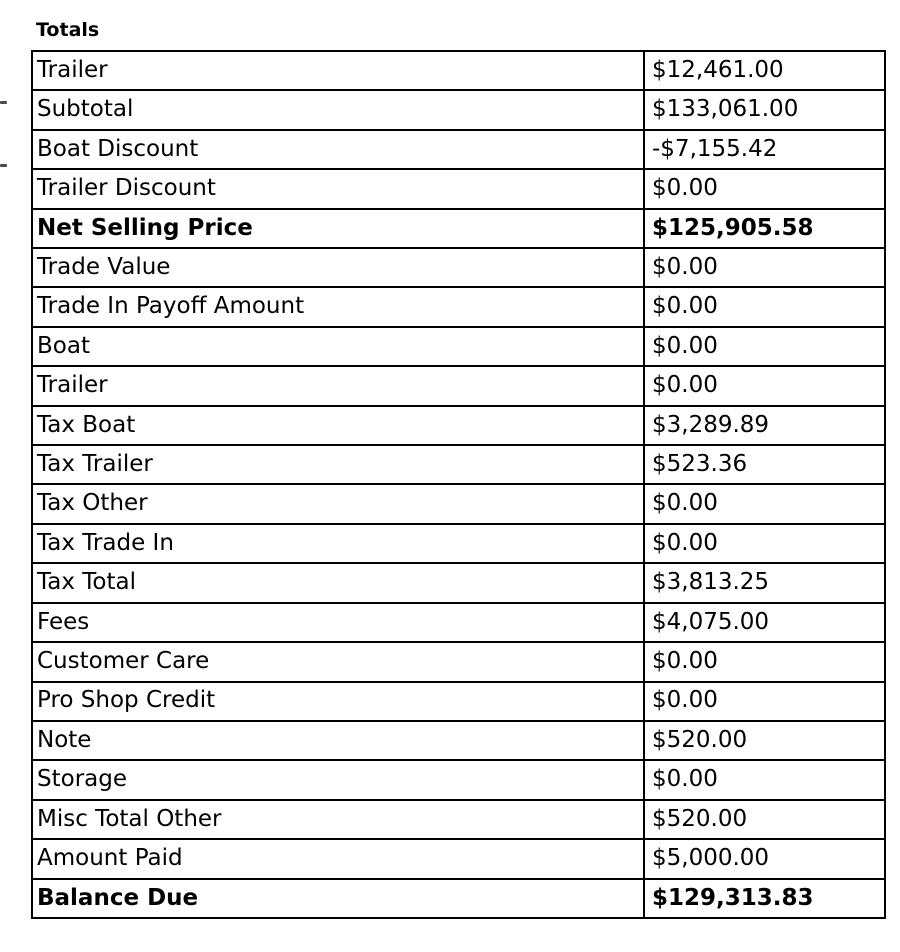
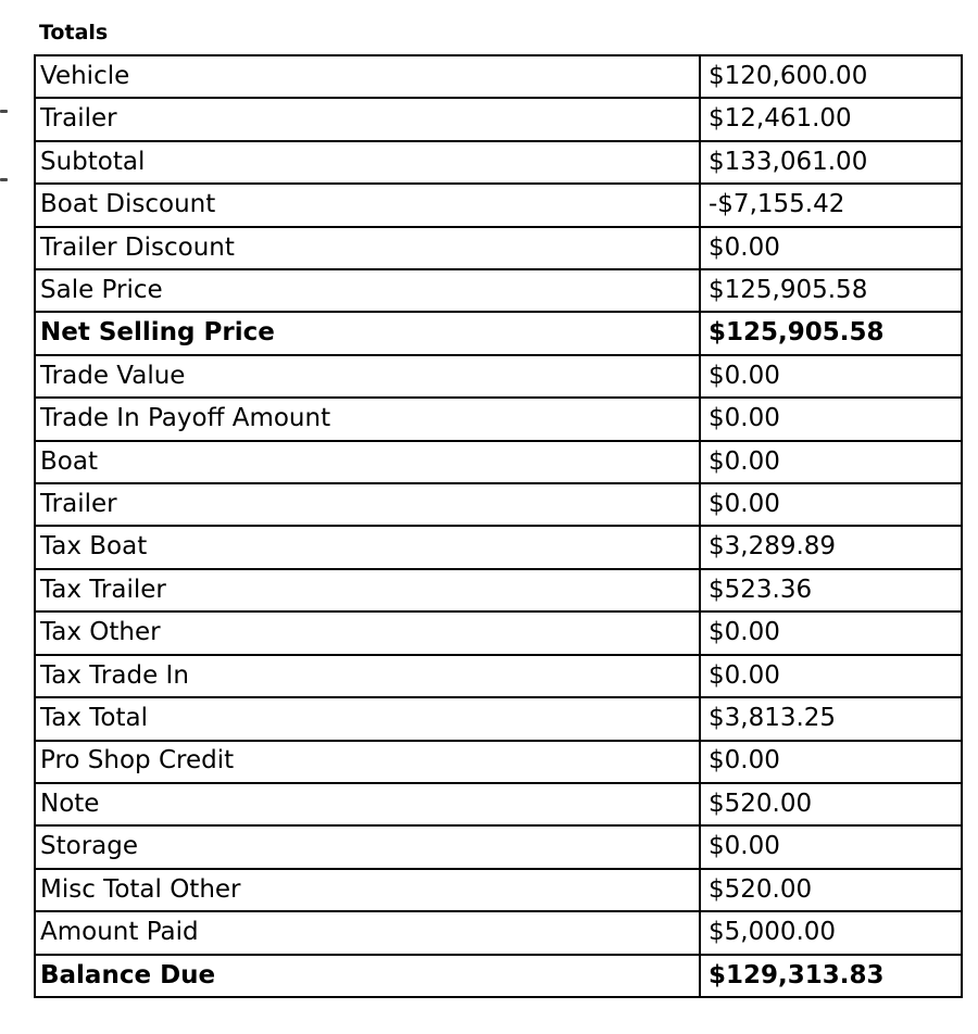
  Totals
+ Vehicle	$120,600.00
  Trailer	$12,461.00
  Subtotal	$133,061.00
  Boat Discount	-$7,155.42
  Trailer Discount	$0.00
+ Sale Price	$125,905.58
  Net Selling Price	$125,905.58
  Trade Value	$0.00
  Trade In Payoff Amount	$0.00
  Boat	$0.00
  Trailer	$0.00
  Tax Boat	$3,289.89
  Tax Trailer	$523.36
  Tax Other	$0.00
  Tax Trade In	$0.00
  Tax Total	$3,813.25
- Fees	$4,075.00
- Customer Care	$0.00
  Pro Shop Credit	$0.00
  Note	$520.00
  Storage	$0.00
  Misc Total Other	$520.00
  Amount Paid	$5,000.00
  Balance Due	$129,313.83
